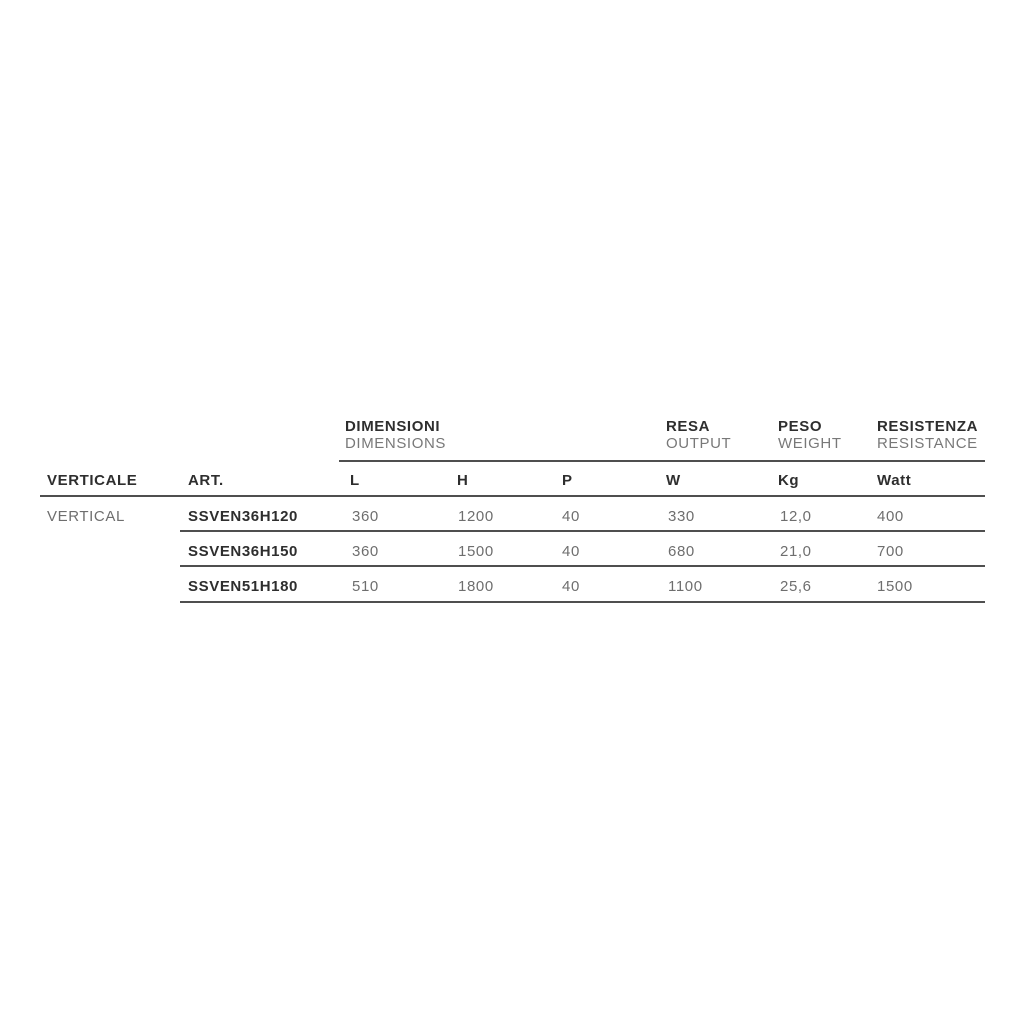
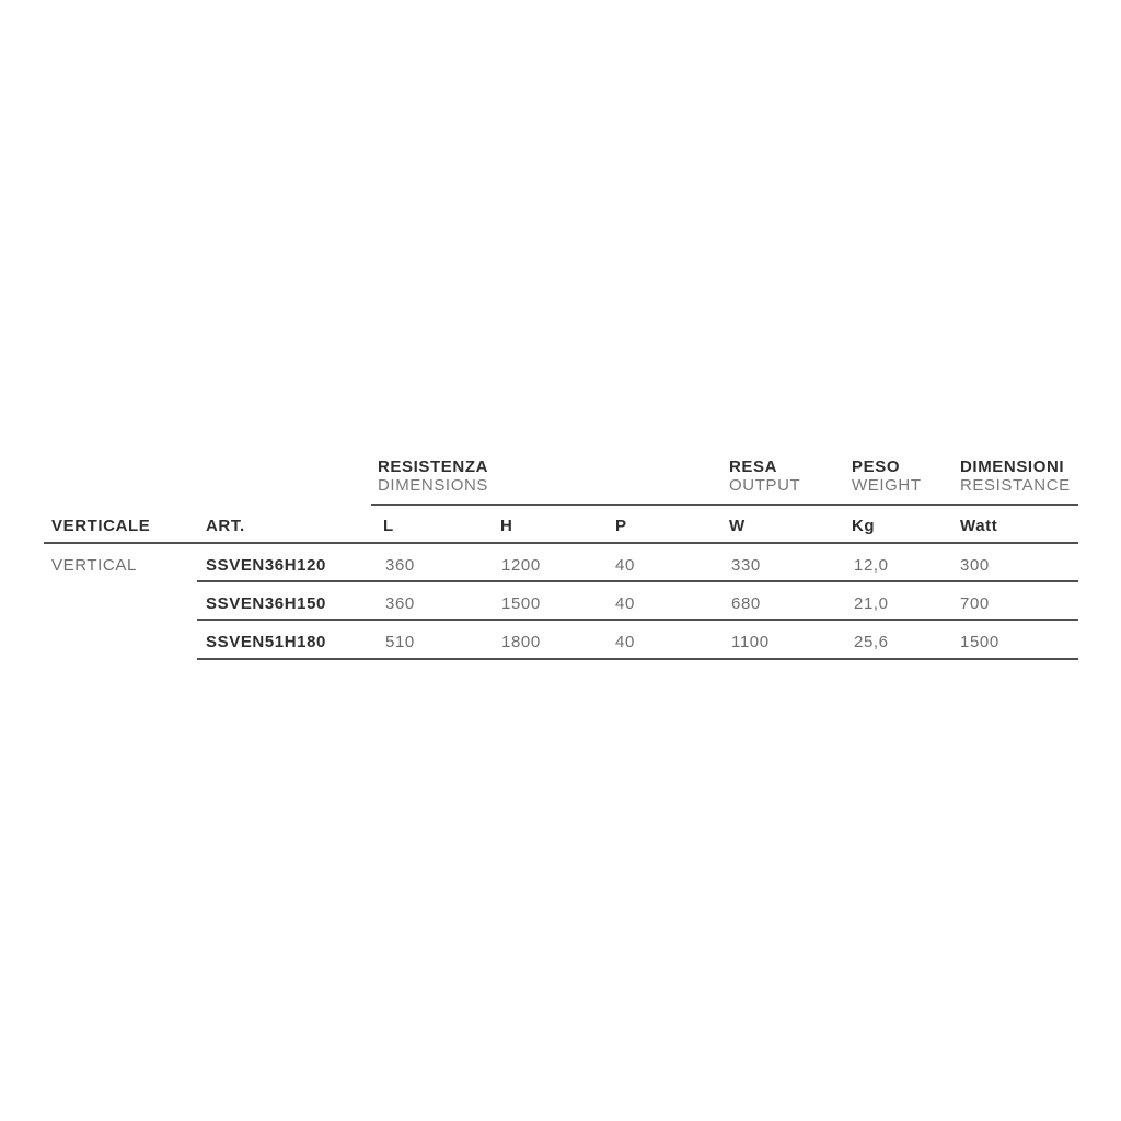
- DIMENSIONI
+ RESISTENZA
  DIMENSIONS
  RESA
  OUTPUT
  PESO
  WEIGHT
- RESISTENZA
+ DIMENSIONI
  RESISTANCE
  VERTICALE
  ART.
  L
  H
  P
  W
  Kg
  Watt
  VERTICAL
  SSVEN36H120
  360
  1200
  40
  330
  12,0
- 400
+ 300
  SSVEN36H150
  360
  1500
  40
  680
  21,0
  700
  SSVEN51H180
  510
  1800
  40
  1100
  25,6
  1500
